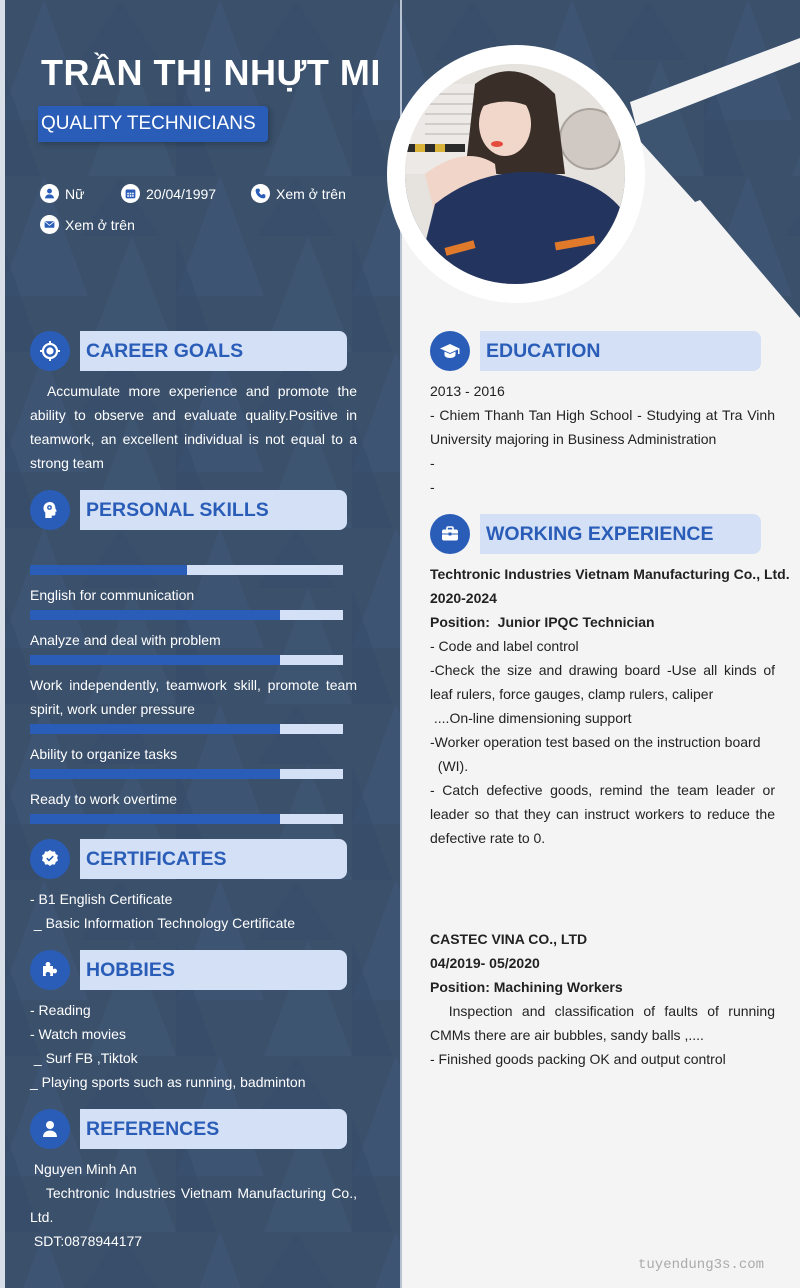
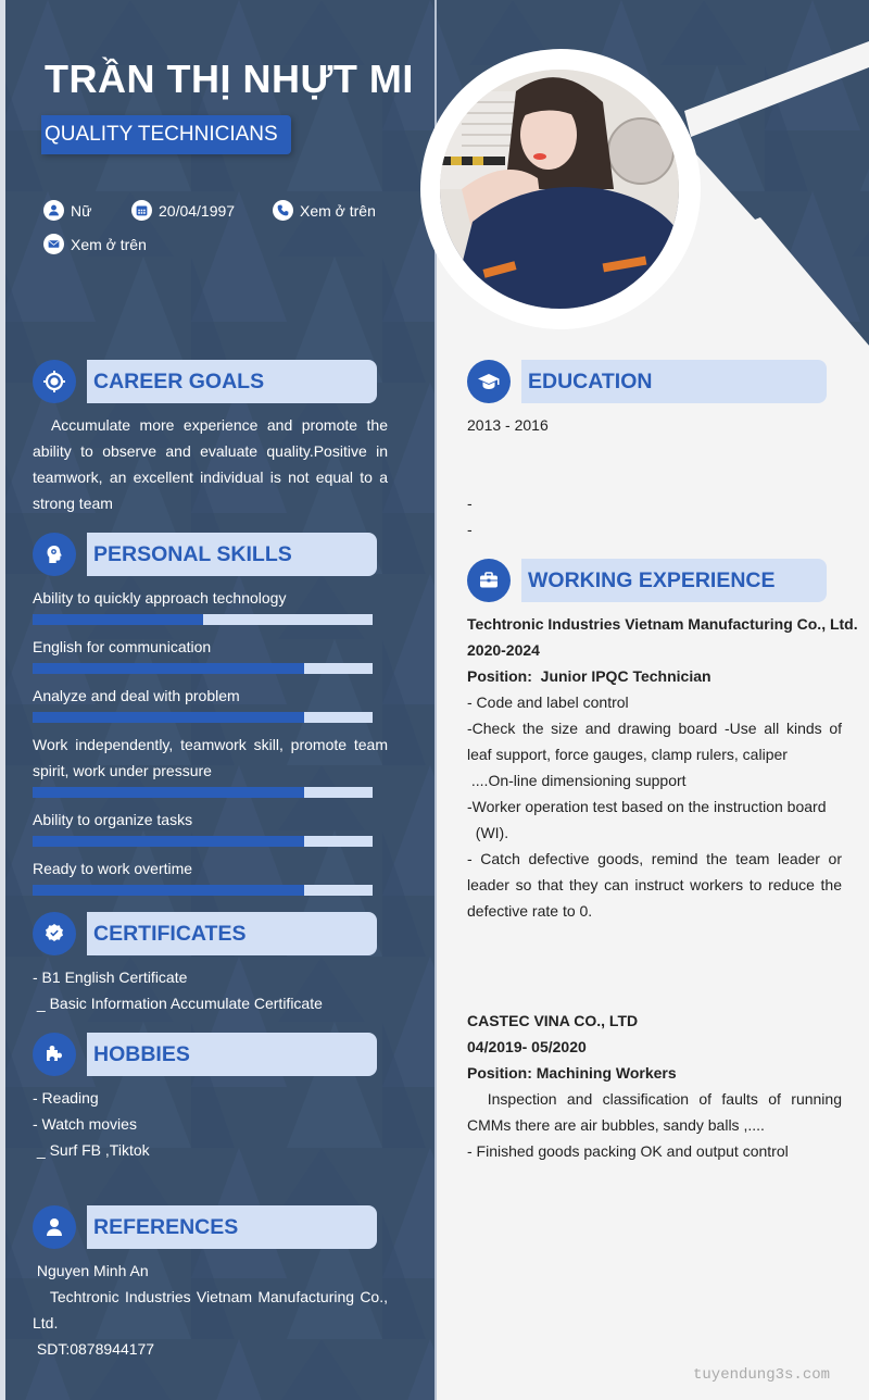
  TRẦN THỊ NHỰT MI
  QUALITY TECHNICIANS
  Nữ
  20/04/1997
  Xem ở trên
  Xem ở trên
  CAREER GOALS
  Accumulate more experience and promote the ability to observe and evaluate quality.Positive in teamwork, an excellent individual is not equal to a strong team
  PERSONAL SKILLS
+ Ability to quickly approach technology
  English for communication
  Analyze and deal with problem
  Work independently, teamwork skill, promote team spirit, work under pressure
  Ability to organize tasks
  Ready to work overtime
  CERTIFICATES
  - B1 English Certificate
- _ Basic Information Technology Certificate
+ _ Basic Information Accumulate Certificate
  HOBBIES
  - Reading
  - Watch movies
  _ Surf FB ,Tiktok
- _ Playing sports such as running, badminton
  REFERENCES
  Nguyen Minh An
  Techtronic Industries Vietnam Manufacturing Co., Ltd.
  SDT:0878944177
  EDUCATION
  2013 - 2016
- - Chiem Thanh Tan High School - Studying at Tra Vinh University majoring in Business Administration
  -
  -
  WORKING EXPERIENCE
  Techtronic Industries Vietnam Manufacturing Co., Ltd.
  2020-2024
  Position: Junior IPQC Technician
  - Code and label control
- -Check the size and drawing board -Use all kinds of leaf rulers, force gauges, clamp rulers, caliper
+ -Check the size and drawing board -Use all kinds of leaf support, force gauges, clamp rulers, caliper
  ....On-line dimensioning support
  -Worker operation test based on the instruction board
  (WI).
  - Catch defective goods, remind the team leader or leader so that they can instruct workers to reduce the defective rate to 0.
  CASTEC VINA CO., LTD
  04/2019- 05/2020
  Position: Machining Workers
  Inspection and classification of faults of running CMMs there are air bubbles, sandy balls ,....
  - Finished goods packing OK and output control
  tuyendung3s.com
